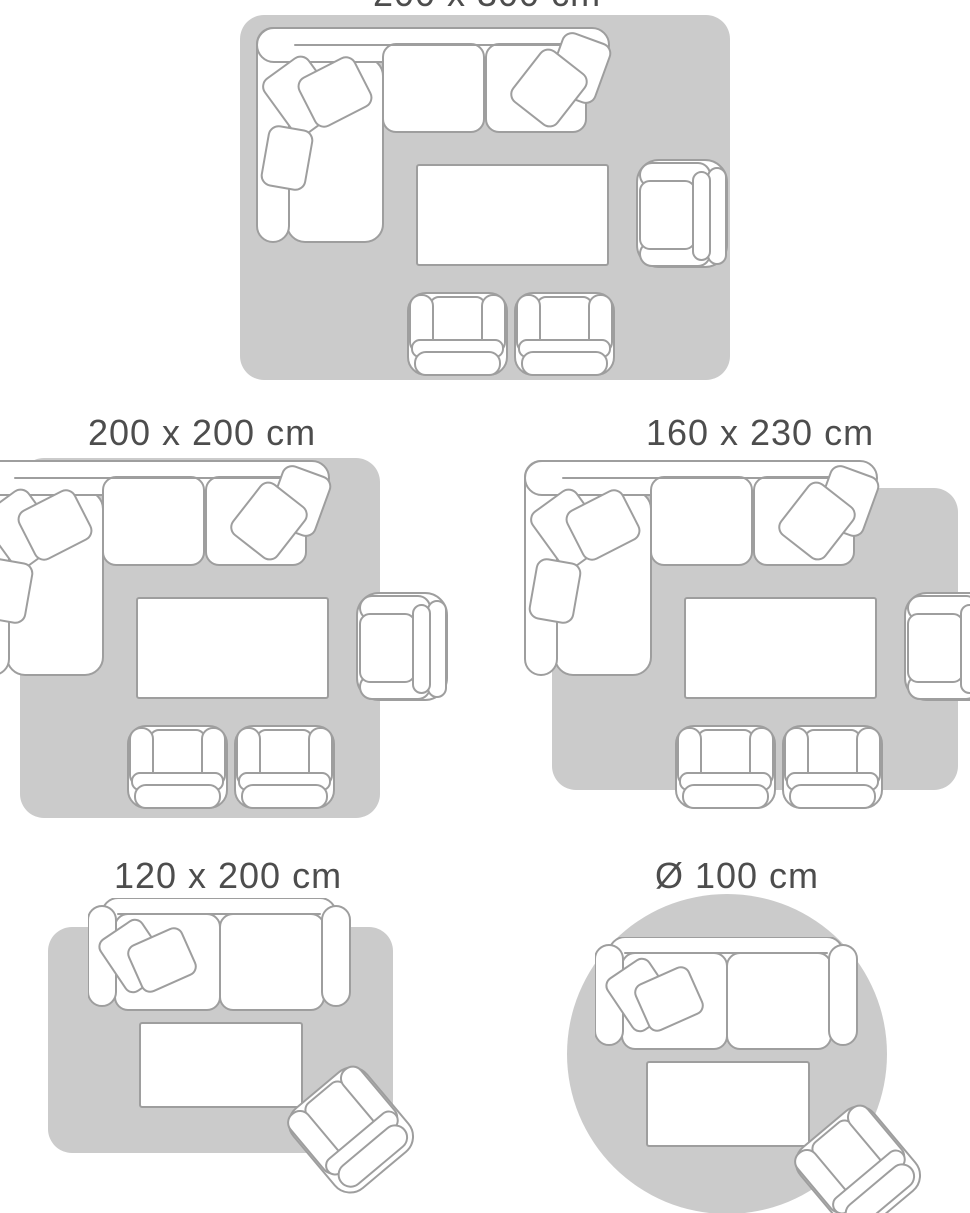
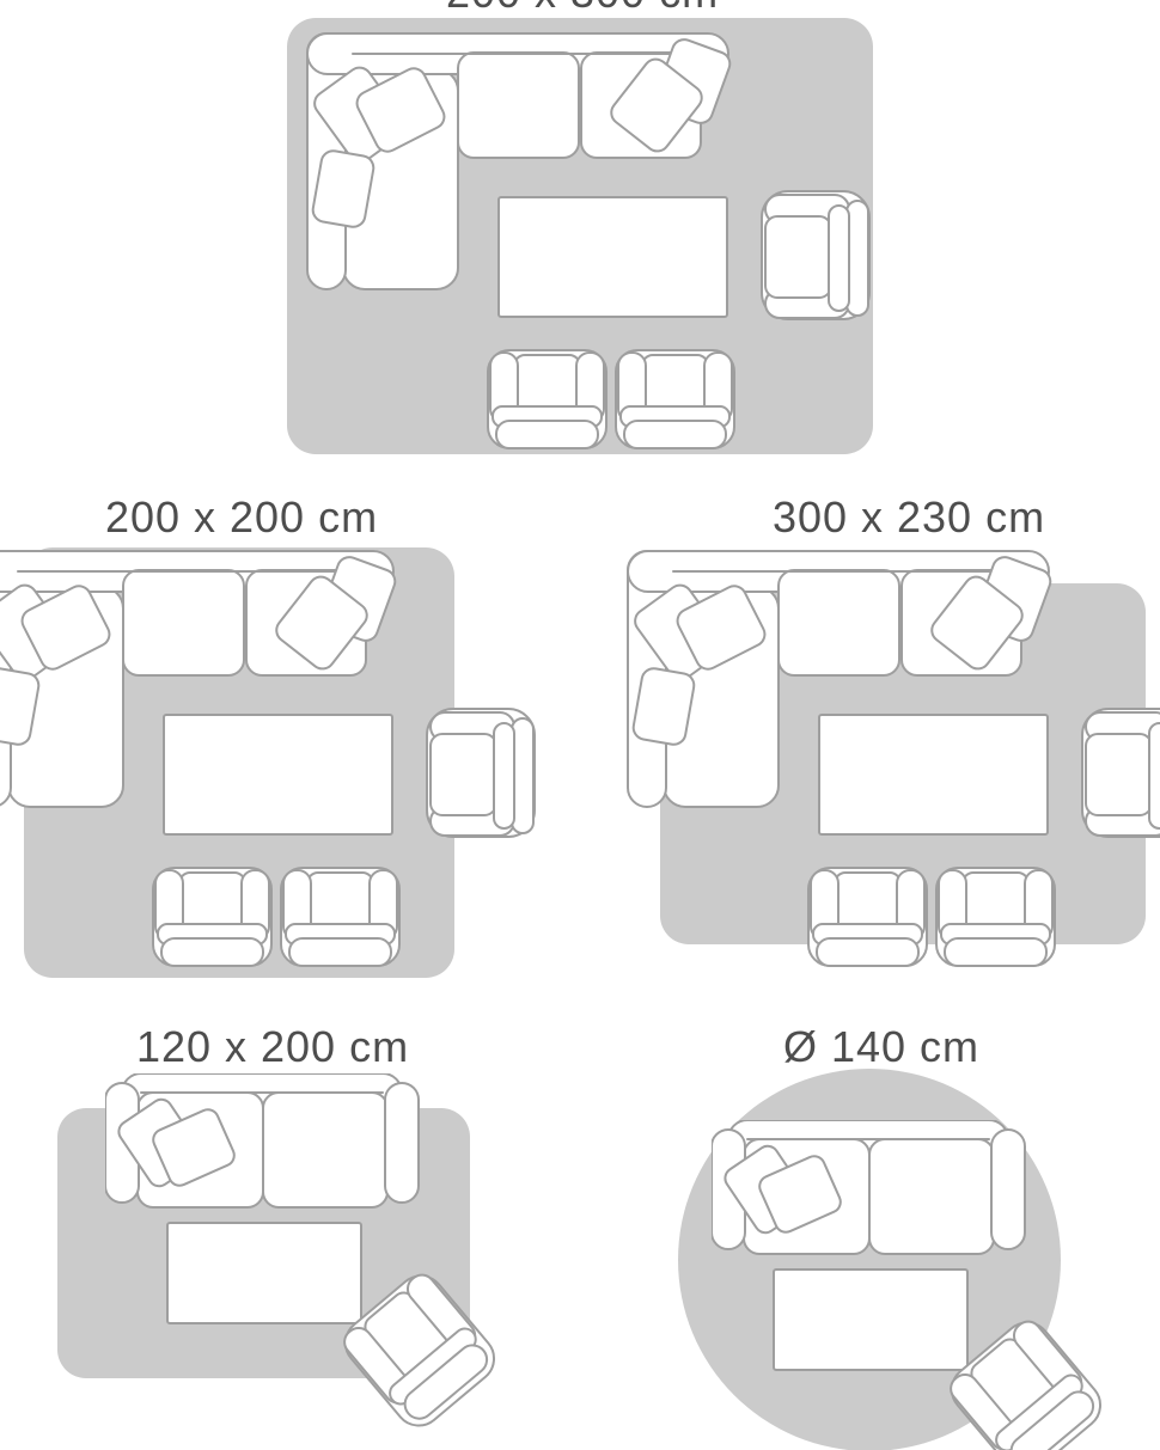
  200 x 200 cm
- 160 x 230 cm
+ 300 x 230 cm
  120 x 200 cm
- Ø 100 cm
+ Ø 140 cm
